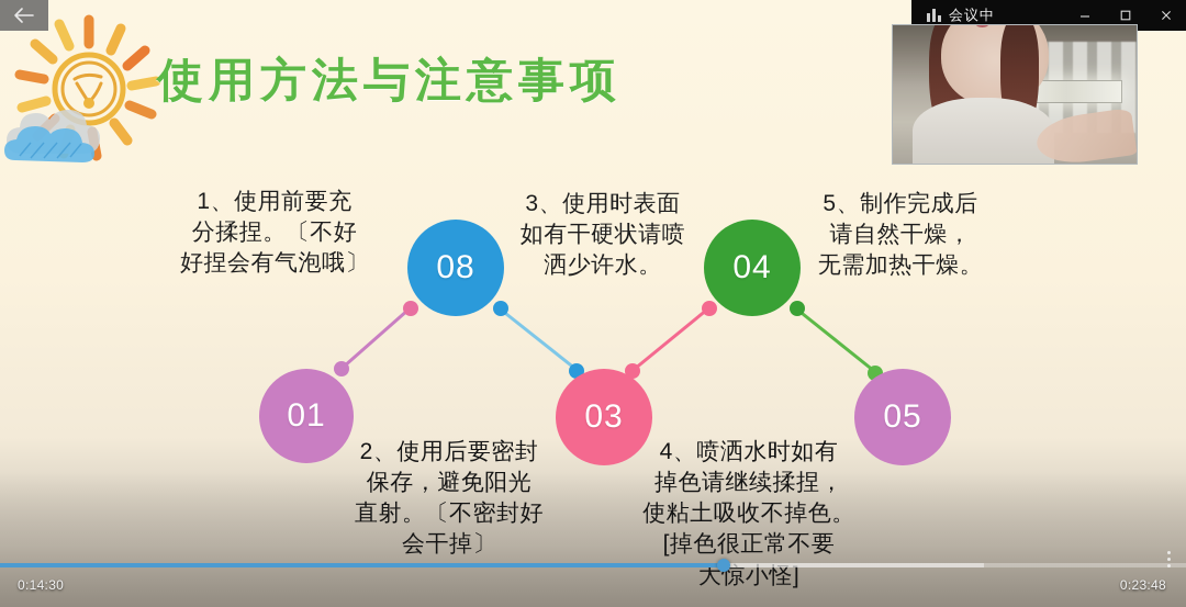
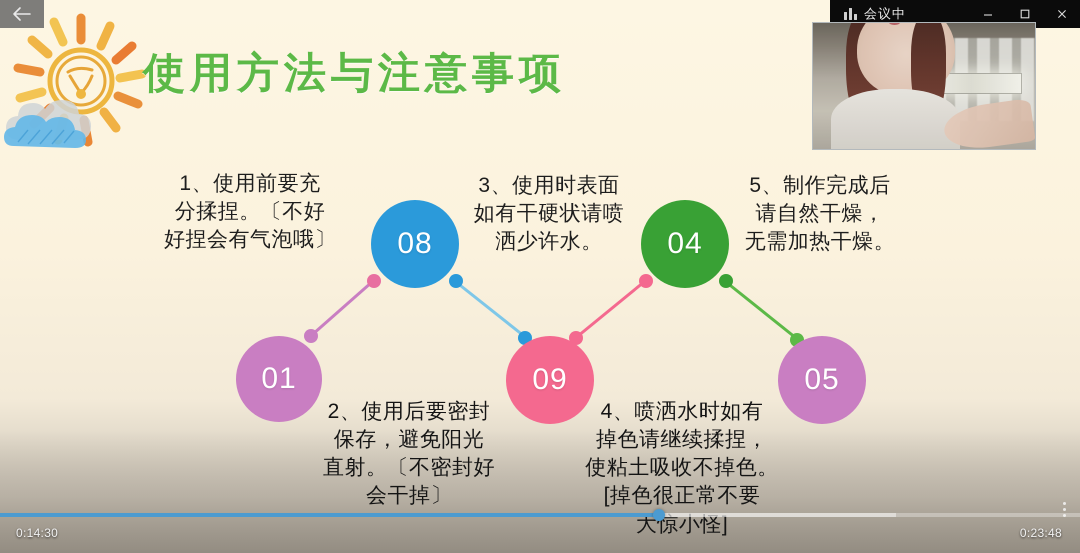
  使用方法与注意事项
  01
  08
- 03
+ 09
  04
  05
  1、使用前要充
  分揉捏。〔不好
  好捏会有气泡哦〕
  2、使用后要密封
  保存，避免阳光
  直射。〔不密封好
  会干掉〕
  3、使用时表面
  如有干硬状请喷
  洒少许水。
  4、喷洒水时如有
  掉色请继续揉捏，
  使粘土吸收不掉色。
  [掉色很正常不要
  大惊小怪]
  5、制作完成后
  请自然干燥，
  无需加热干燥。
  会议中
  0:14:30
  0:23:48
